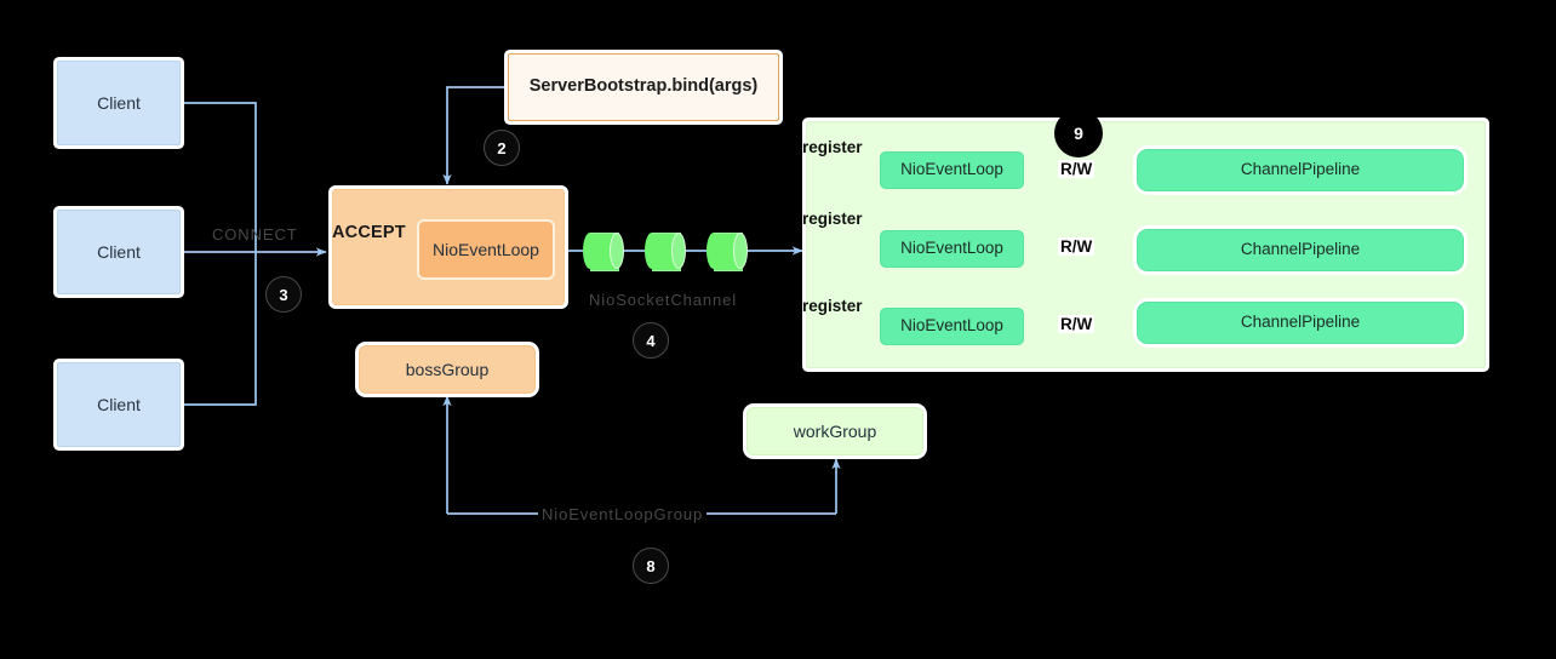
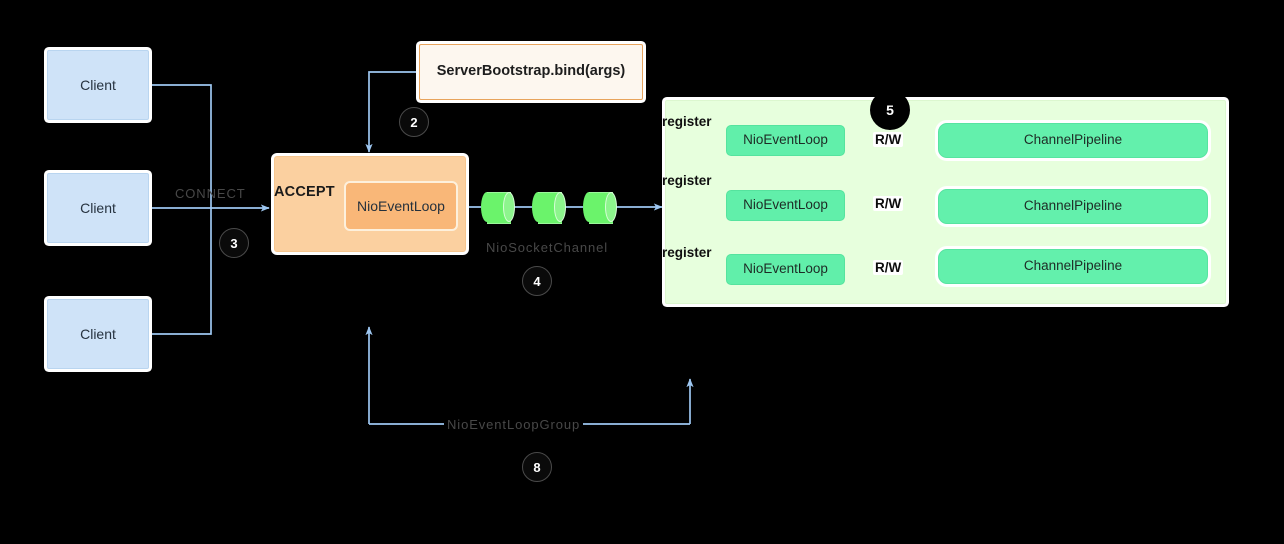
  Client
  Client
  Client
  CONNECT
  ServerBootstrap.bind(args)
  ACCEPT
  NioEventLoop
  NioSocketChannel
- bossGroup
- workGroup
  NioEventLoopGroup
  register
  NioEventLoop
  R/W
  ChannelPipeline
  register
  NioEventLoop
  R/W
  ChannelPipeline
  register
  NioEventLoop
  R/W
  ChannelPipeline
  8
  2
  3
  4
- 9
+ 5
